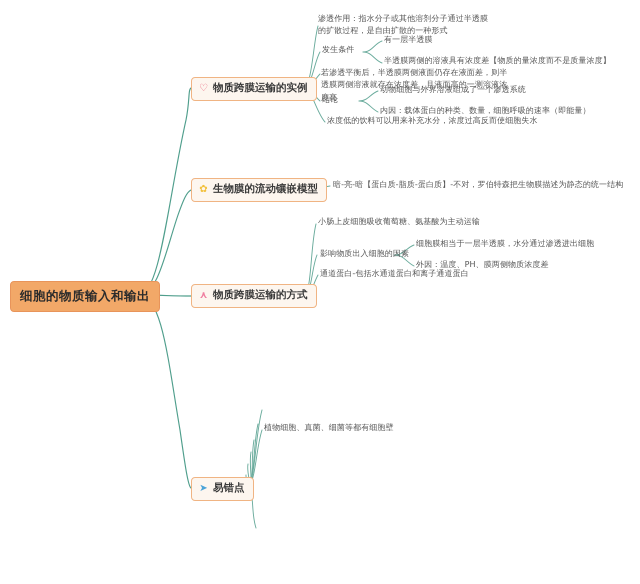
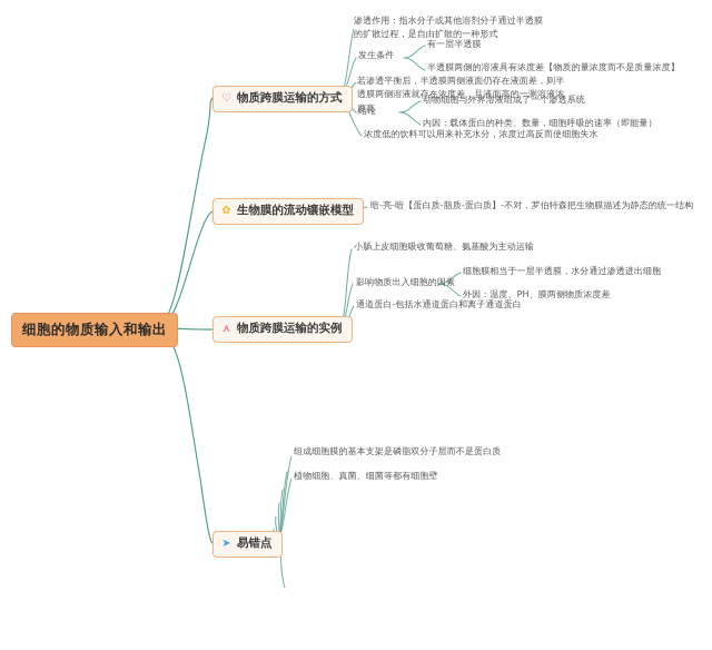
  细胞的物质输入和输出
  ♡
- 物质跨膜运输的实例
+ 物质跨膜运输的方式
  渗透作用：指水分子或其他溶剂分子通过半透膜的扩散过程，是自由扩散的一种形式
  发生条件
  有一层半透膜
  半透膜两侧的溶液具有浓度差【物质的量浓度而不是质量浓度】
  若渗透平衡后，半透膜两侧液面仍存在液面差，则半透膜两侧溶液就存在浓度差，且液面高的一测溶液浓度高
  结论
  动物细胞与外界溶液组成了一个渗透系统
  内因：载体蛋白的种类、数量，细胞呼吸的速率（即能量）
  浓度低的饮料可以用来补充水分，浓度过高反而使细胞失水
  ✿
  生物膜的流动镶嵌模型
  暗-亮-暗【蛋白质-脂质-蛋白质】-不对，罗伯特森把生物膜描述为静态的统一结构
  ⋏
- 物质跨膜运输的方式
+ 物质跨膜运输的实例
  小肠上皮细胞吸收葡萄糖、氨基酸为主动运输
  影响物质出入细胞的因素
  细胞膜相当于一层半透膜，水分通过渗透进出细胞
  外因：温度、PH、膜两侧物质浓度差
  通道蛋白-包括水通道蛋白和离子通道蛋白
  ➤
  易错点
+ 组成细胞膜的基本支架是磷脂双分子层而不是蛋白质
  植物细胞、真菌、细菌等都有细胞壁
